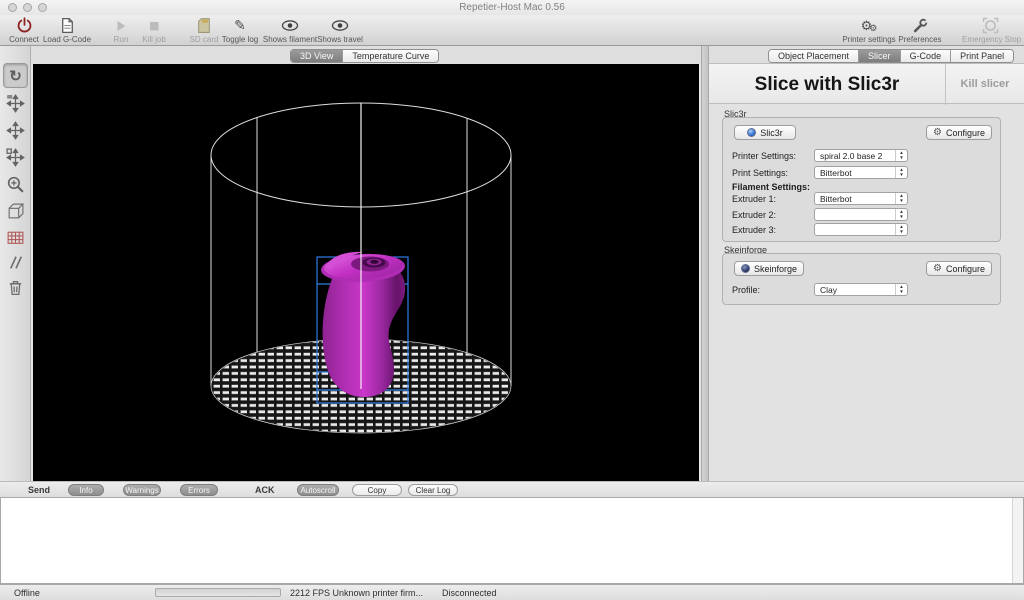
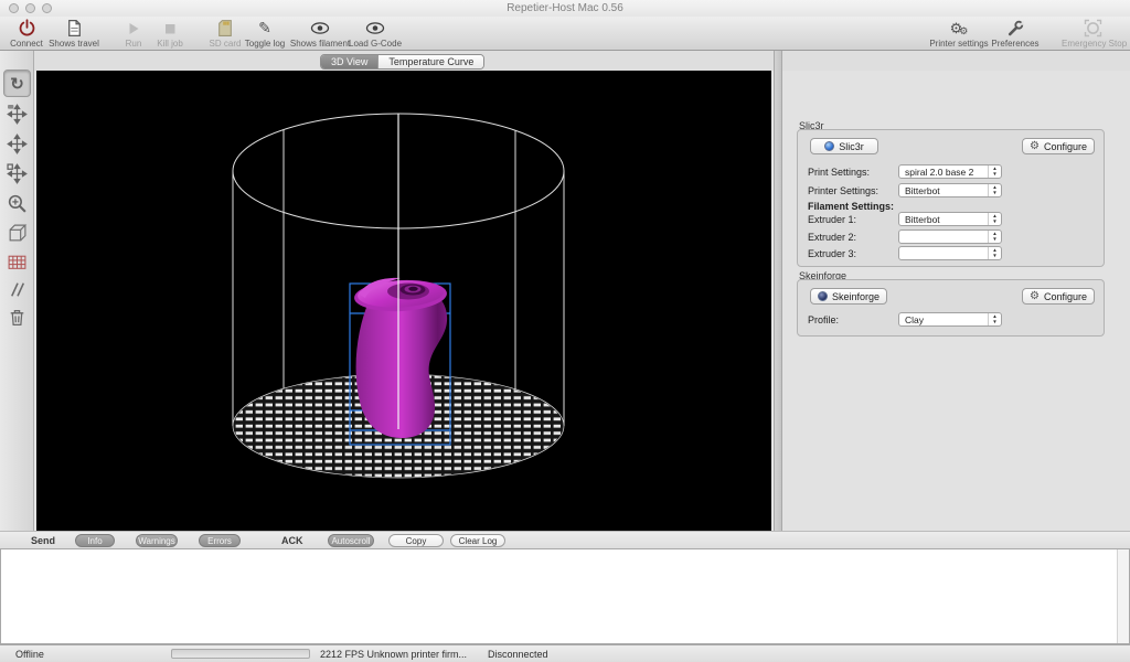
  Repetier-Host Mac 0.56
  Connect
- Load G-Code
+ Shows travel
  Run
  Kill job
  SD card
  ✎
  Toggle log
  Shows filament
- Shows travel
+ Load G-Code
  ⚙
  ⚙
  Printer settings
  Preferences
  Emergency Stop
  ↻
  3D View
  Temperature Curve
- Object Placement
- Slicer
- G-Code
- Print Panel
- Slice with Slic3r
- Kill slicer
  Slic3r
  Slic3r
  ⚙
  Configure
- Printer Settings:
+ Print Settings:
  spiral 2.0 base 2
- Print Settings:
+ Printer Settings:
  Bitterbot
  Filament Settings:
  Extruder 1:
  Bitterbot
  Extruder 2:
  Extruder 3:
  Skeinforge
  Skeinforge
  ⚙
  Configure
  Profile:
  Clay
  Send
  Info
  Warnings
  Errors
  ACK
  Autoscroll
  Copy
  Clear Log
  Offline
  2212 FPS Unknown printer firm...
  Disconnected
